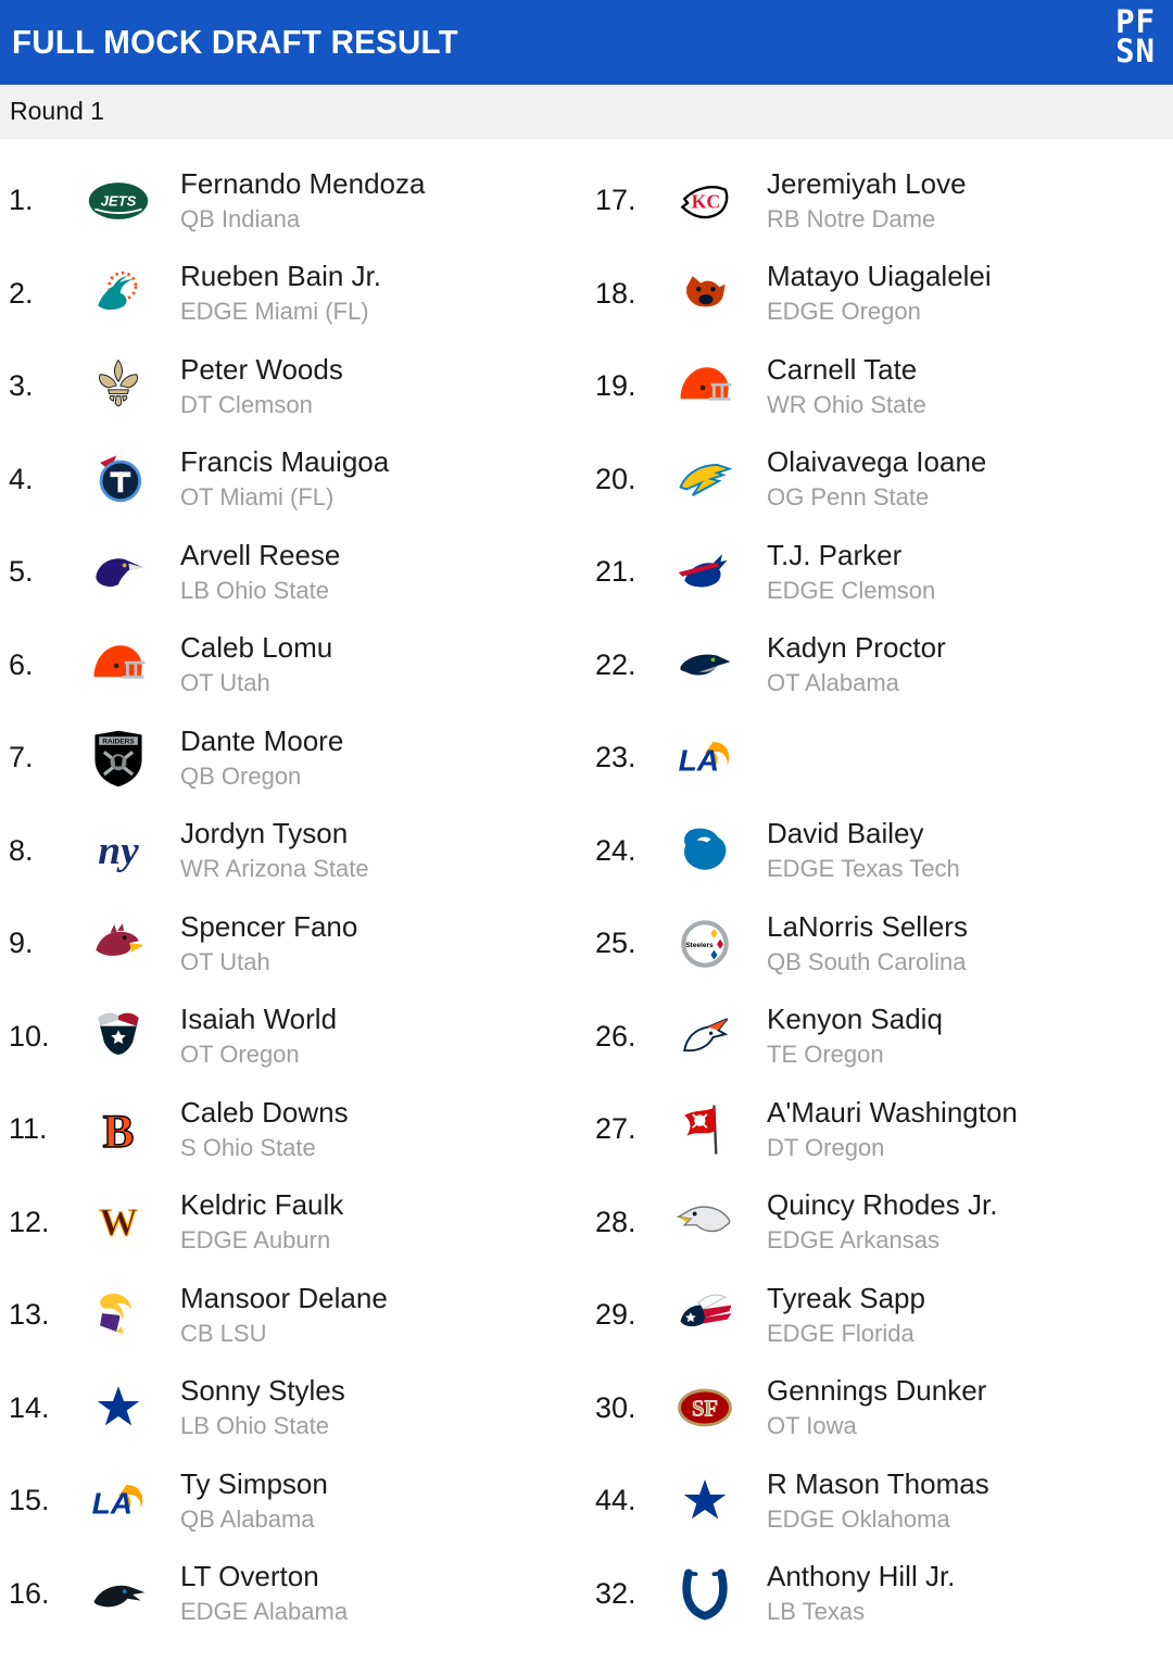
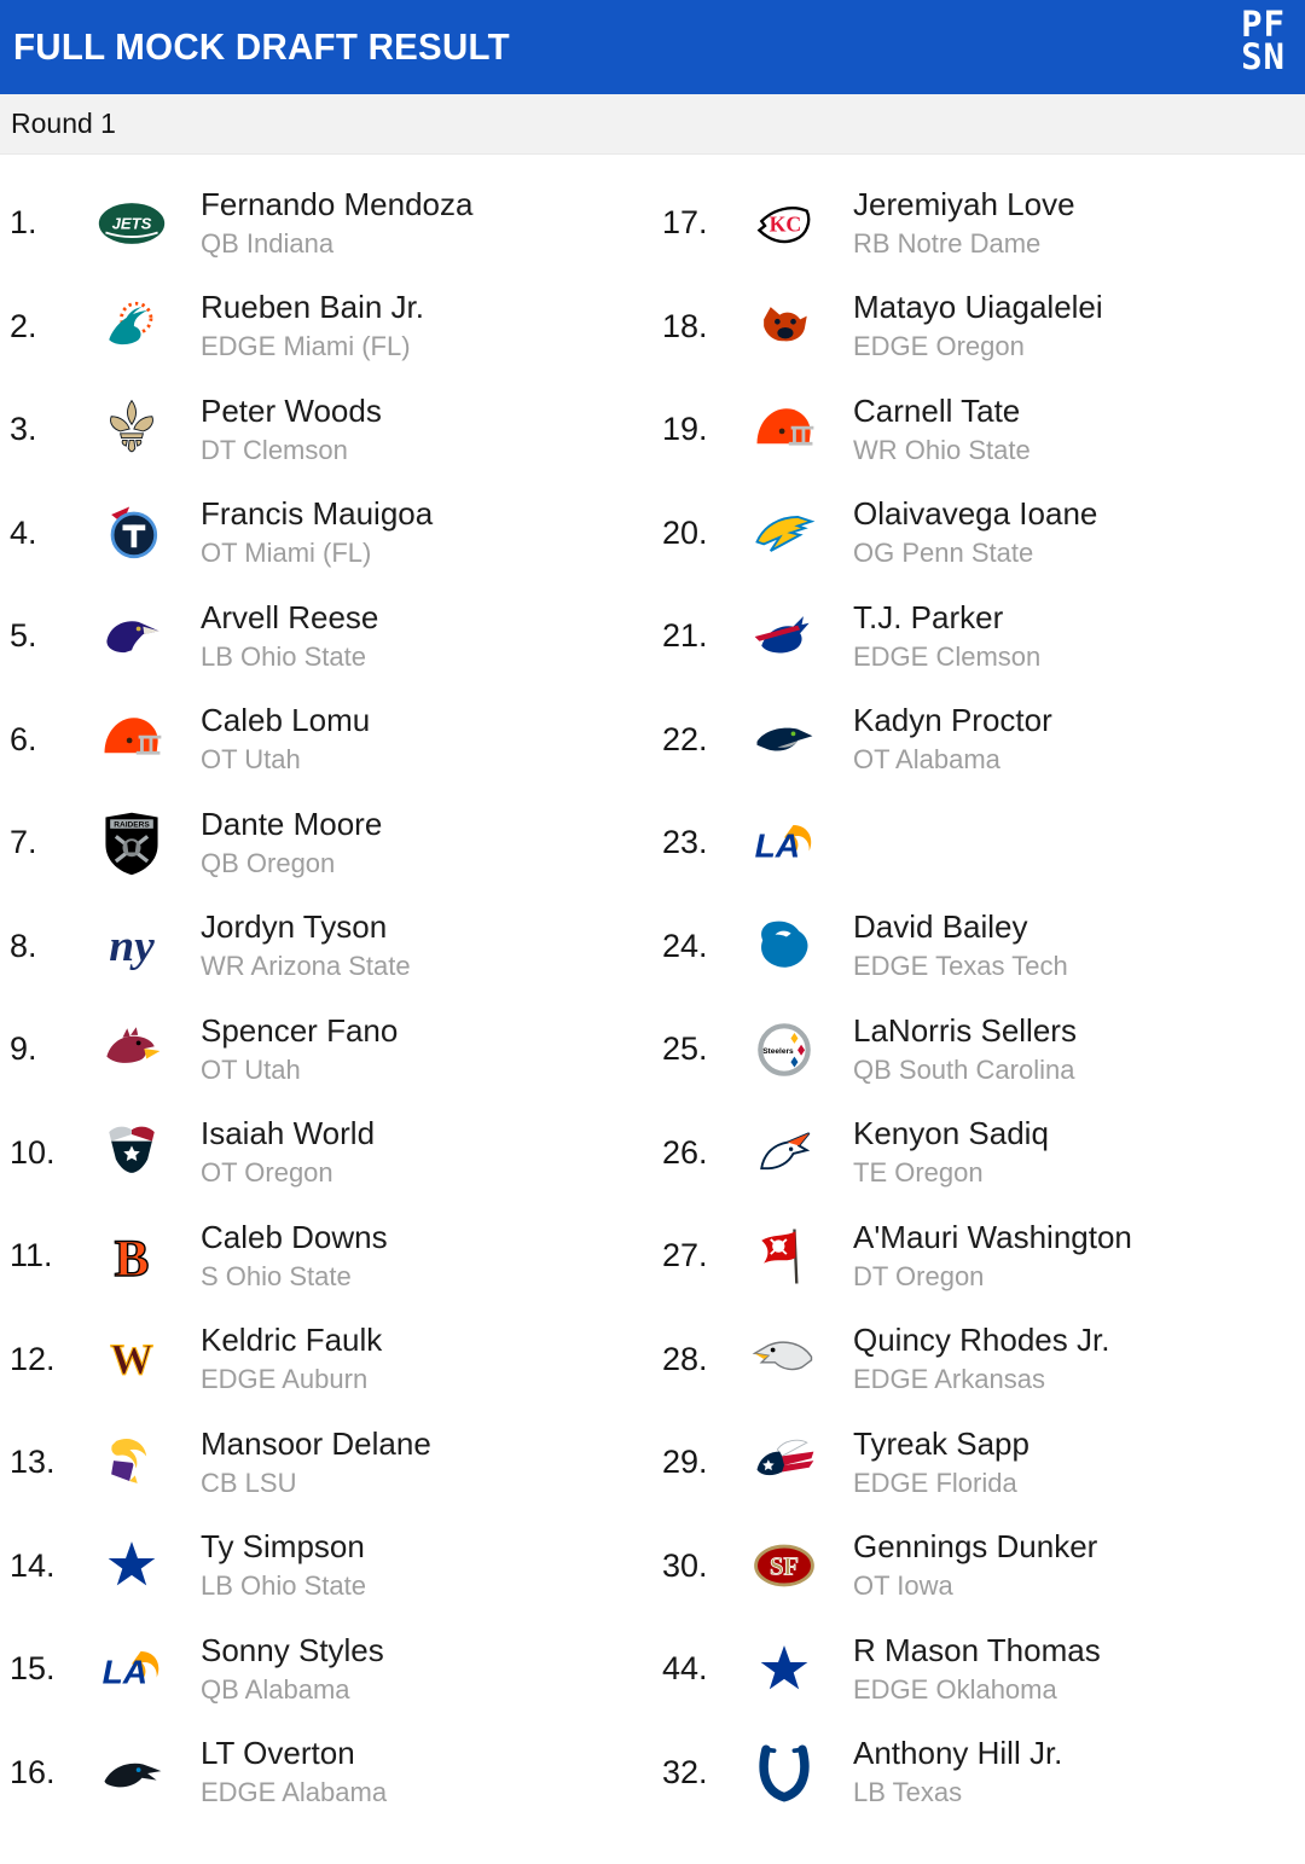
  FULL MOCK DRAFT RESULT
  PF
  SN
  Round 1
  1.
  JETS
  Fernando Mendoza
  QB Indiana
  2.
  Rueben Bain Jr.
  EDGE Miami (FL)
  3.
  Peter Woods
  DT Clemson
  4.
  Francis Mauigoa
  OT Miami (FL)
  5.
  Arvell Reese
  LB Ohio State
  6.
  Caleb Lomu
  OT Utah
  7.
  Dante Moore
  QB Oregon
  8.
  ny
  Jordyn Tyson
  WR Arizona State
  9.
  Spencer Fano
  OT Utah
  10.
  Isaiah World
  OT Oregon
  11.
  B
  Caleb Downs
  S Ohio State
  12.
  W
  Keldric Faulk
  EDGE Auburn
  13.
  Mansoor Delane
  CB LSU
  14.
- Sonny Styles
+ Ty Simpson
  LB Ohio State
  15.
  LA
- Ty Simpson
+ Sonny Styles
  QB Alabama
  16.
  LT Overton
  EDGE Alabama
  17.
  KC
  Jeremiyah Love
  RB Notre Dame
  18.
  Matayo Uiagalelei
  EDGE Oregon
  19.
  Carnell Tate
  WR Ohio State
  20.
  Olaivavega Ioane
  OG Penn State
  21.
  T.J. Parker
  EDGE Clemson
  22.
  Kadyn Proctor
  OT Alabama
  23.
  LA
  24.
  David Bailey
  EDGE Texas Tech
  25.
  LaNorris Sellers
  QB South Carolina
  26.
  Kenyon Sadiq
  TE Oregon
  27.
  A'Mauri Washington
  DT Oregon
  28.
  Quincy Rhodes Jr.
  EDGE Arkansas
  29.
  Tyreak Sapp
  EDGE Florida
  30.
  SF
  Gennings Dunker
  OT Iowa
  44.
  R Mason Thomas
  EDGE Oklahoma
  32.
  Anthony Hill Jr.
  LB Texas
